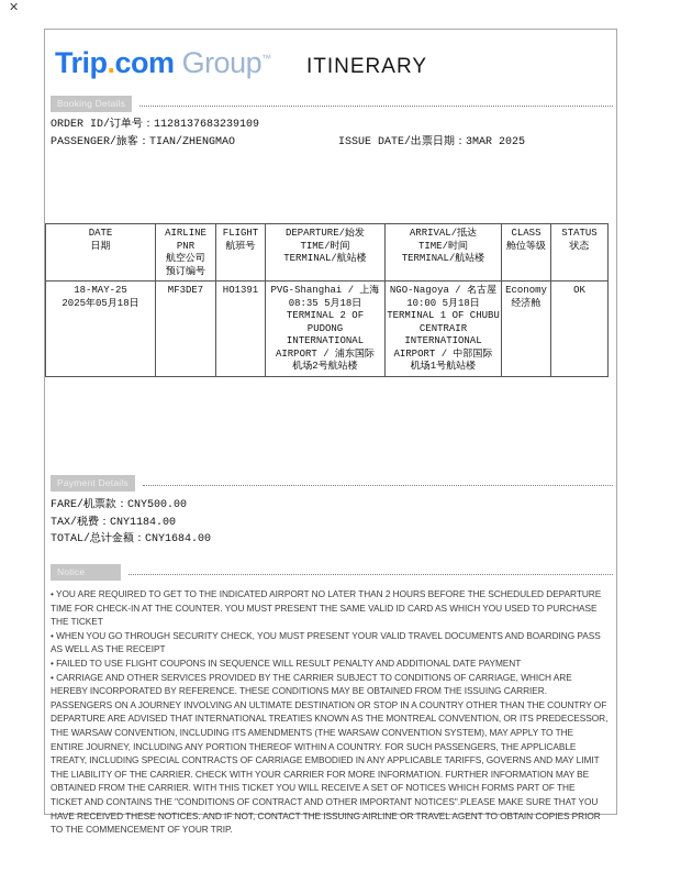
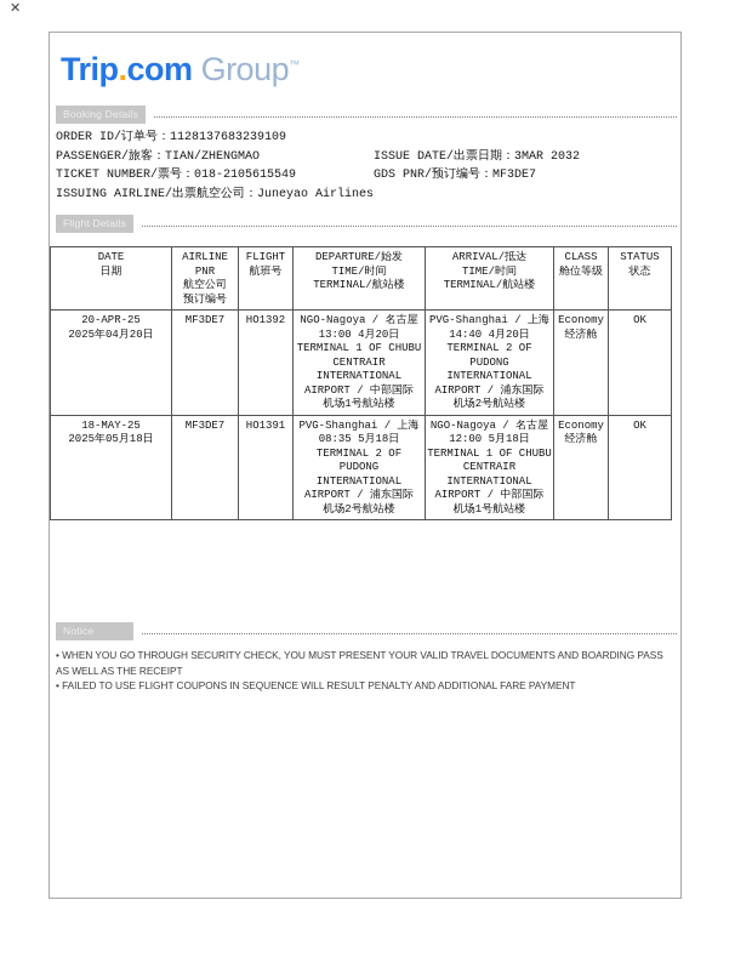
  ✕
  Trip.com Group™
- ITINERARY
  Booking Details
  ORDER ID/订单号：1128137683239109
  PASSENGER/旅客：TIAN/ZHENGMAO
- ISSUE DATE/出票日期：3MAR 2025
+ ISSUE DATE/出票日期：3MAR 2032
+ TICKET NUMBER/票号：018-2105615549
+ GDS PNR/预订编号：MF3DE7
+ ISSUING AIRLINE/出票航空公司：Juneyao Airlines
+ Flight Details
  DATE 日期	AIRLINE PNR 航空公司 预订编号	FLIGHT 航班号	DEPARTURE/始发 TIME/时间 TERMINAL/航站楼	ARRIVAL/抵达 TIME/时间 TERMINAL/航站楼	CLASS 舱位等级	STATUS 状态
+ 20-APR-25 2025年04月20日	MF3DE7	HO1392	NGO-Nagoya / 名古屋 13:00 4月20日 TERMINAL 1 OF CHUBU CENTRAIR INTERNATIONAL AIRPORT / 中部国际 机场1号航站楼	PVG-Shanghai / 上海 14:40 4月20日 TERMINAL 2 OF PUDONG INTERNATIONAL AIRPORT / 浦东国际 机场2号航站楼	Economy 经济舱	OK
- 18-MAY-25 2025年05月18日	MF3DE7	HO1391	PVG-Shanghai / 上海 08:35 5月18日 TERMINAL 2 OF PUDONG INTERNATIONAL AIRPORT / 浦东国际 机场2号航站楼	NGO-Nagoya / 名古屋 10:00 5月18日 TERMINAL 1 OF CHUBU CENTRAIR INTERNATIONAL AIRPORT / 中部国际 机场1号航站楼	Economy 经济舱	OK
+ 18-MAY-25 2025年05月18日	MF3DE7	HO1391	PVG-Shanghai / 上海 08:35 5月18日 TERMINAL 2 OF PUDONG INTERNATIONAL AIRPORT / 浦东国际 机场2号航站楼	NGO-Nagoya / 名古屋 12:00 5月18日 TERMINAL 1 OF CHUBU CENTRAIR INTERNATIONAL AIRPORT / 中部国际 机场1号航站楼	Economy 经济舱	OK
- Payment Details
- FARE/机票款：CNY500.00
- TAX/税费：CNY1184.00
- TOTAL/总计金额：CNY1684.00
  Notice
- • YOU ARE REQUIRED TO GET TO THE INDICATED AIRPORT NO LATER THAN 2 HOURS BEFORE THE SCHEDULED DEPARTURE TIME FOR CHECK-IN AT THE COUNTER. YOU MUST PRESENT THE SAME VALID ID CARD AS WHICH YOU USED TO PURCHASE THE TICKET
  • WHEN YOU GO THROUGH SECURITY CHECK, YOU MUST PRESENT YOUR VALID TRAVEL DOCUMENTS AND BOARDING PASS AS WELL AS THE RECEIPT
- • FAILED TO USE FLIGHT COUPONS IN SEQUENCE WILL RESULT PENALTY AND ADDITIONAL DATE PAYMENT
+ • FAILED TO USE FLIGHT COUPONS IN SEQUENCE WILL RESULT PENALTY AND ADDITIONAL FARE PAYMENT
- • CARRIAGE AND OTHER SERVICES PROVIDED BY THE CARRIER SUBJECT TO CONDITIONS OF CARRIAGE, WHICH ARE HEREBY INCORPORATED BY REFERENCE. THESE CONDITIONS MAY BE OBTAINED FROM THE ISSUING CARRIER. PASSENGERS ON A JOURNEY INVOLVING AN ULTIMATE DESTINATION OR STOP IN A COUNTRY OTHER THAN THE COUNTRY OF DEPARTURE ARE ADVISED THAT INTERNATIONAL TREATIES KNOWN AS THE MONTREAL CONVENTION, OR ITS PREDECESSOR, THE WARSAW CONVENTION, INCLUDING ITS AMENDMENTS (THE WARSAW CONVENTION SYSTEM), MAY APPLY TO THE ENTIRE JOURNEY, INCLUDING ANY PORTION THEREOF WITHIN A COUNTRY. FOR SUCH PASSENGERS, THE APPLICABLE TREATY, INCLUDING SPECIAL CONTRACTS OF CARRIAGE EMBODIED IN ANY APPLICABLE TARIFFS, GOVERNS AND MAY LIMIT THE LIABILITY OF THE CARRIER. CHECK WITH YOUR CARRIER FOR MORE INFORMATION. FURTHER INFORMATION MAY BE OBTAINED FROM THE CARRIER. WITH THIS TICKET YOU WILL RECEIVE A SET OF NOTICES WHICH FORMS PART OF THE TICKET AND CONTAINS THE "CONDITIONS OF CONTRACT AND OTHER IMPORTANT NOTICES".PLEASE MAKE SURE THAT YOU HAVE RECEIVED THESE NOTICES. AND IF NOT, CONTACT THE ISSUING AIRLINE OR TRAVEL AGENT TO OBTAIN COPIES PRIOR TO THE COMMENCEMENT OF YOUR TRIP.
